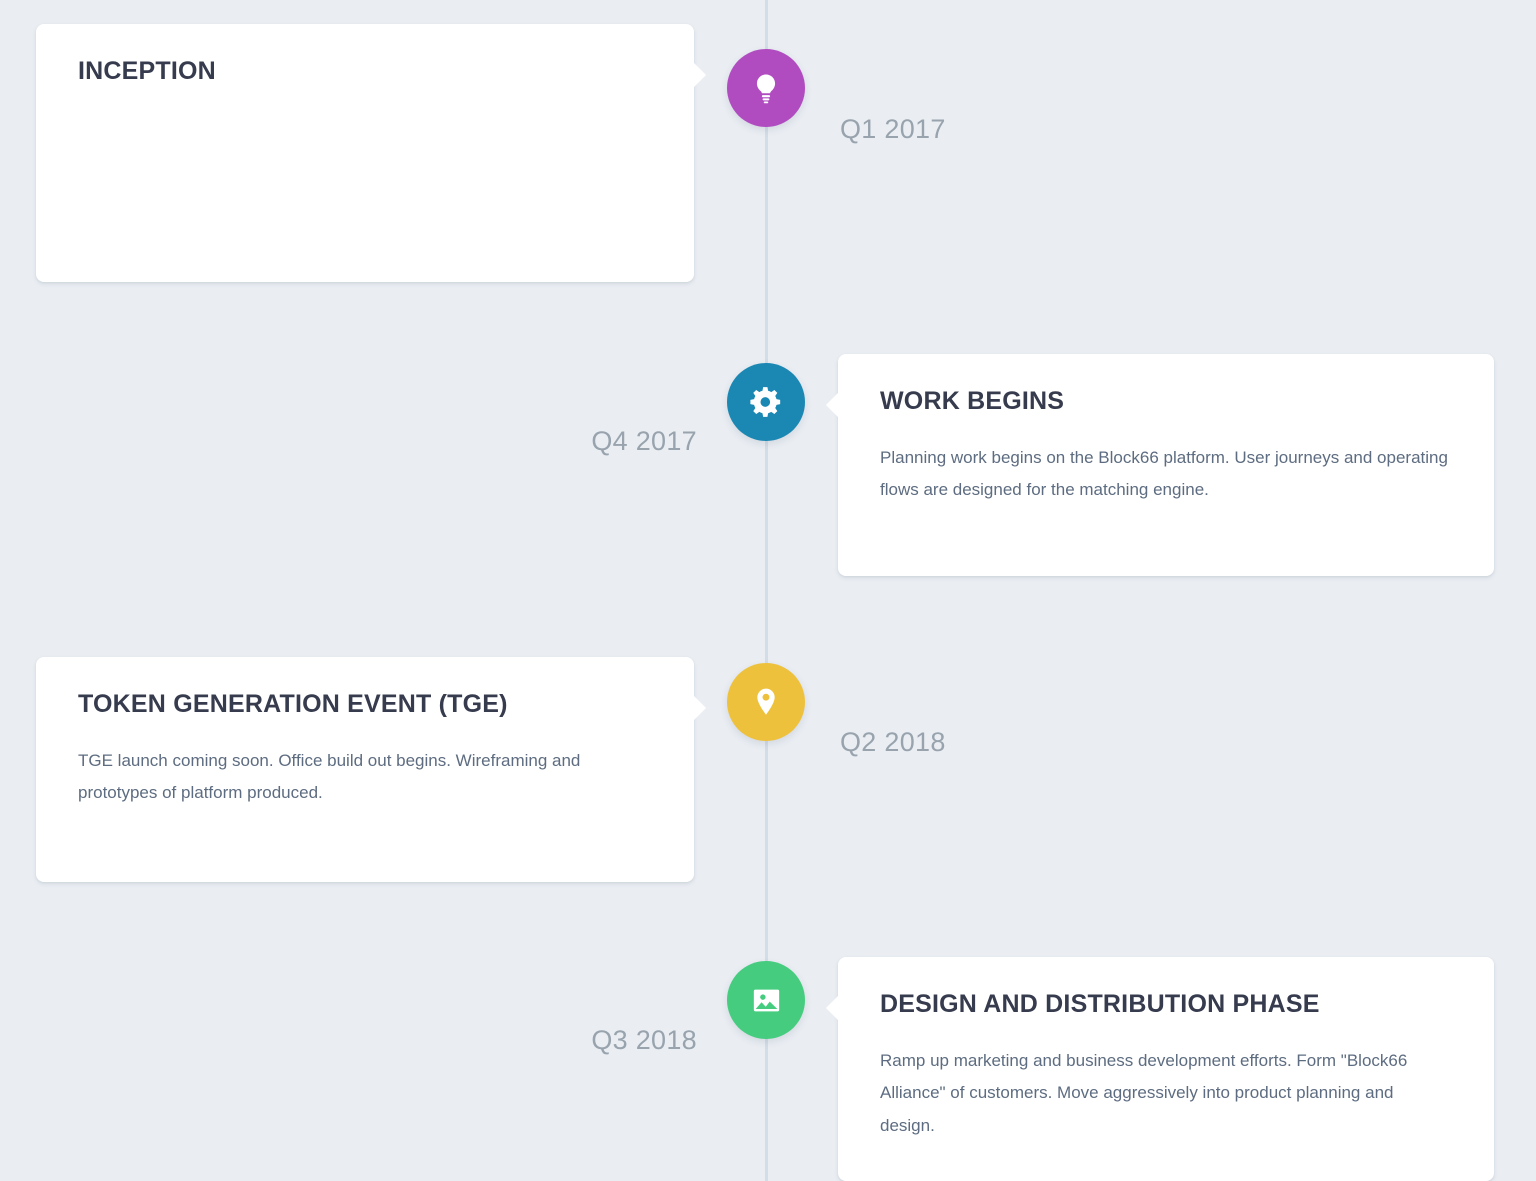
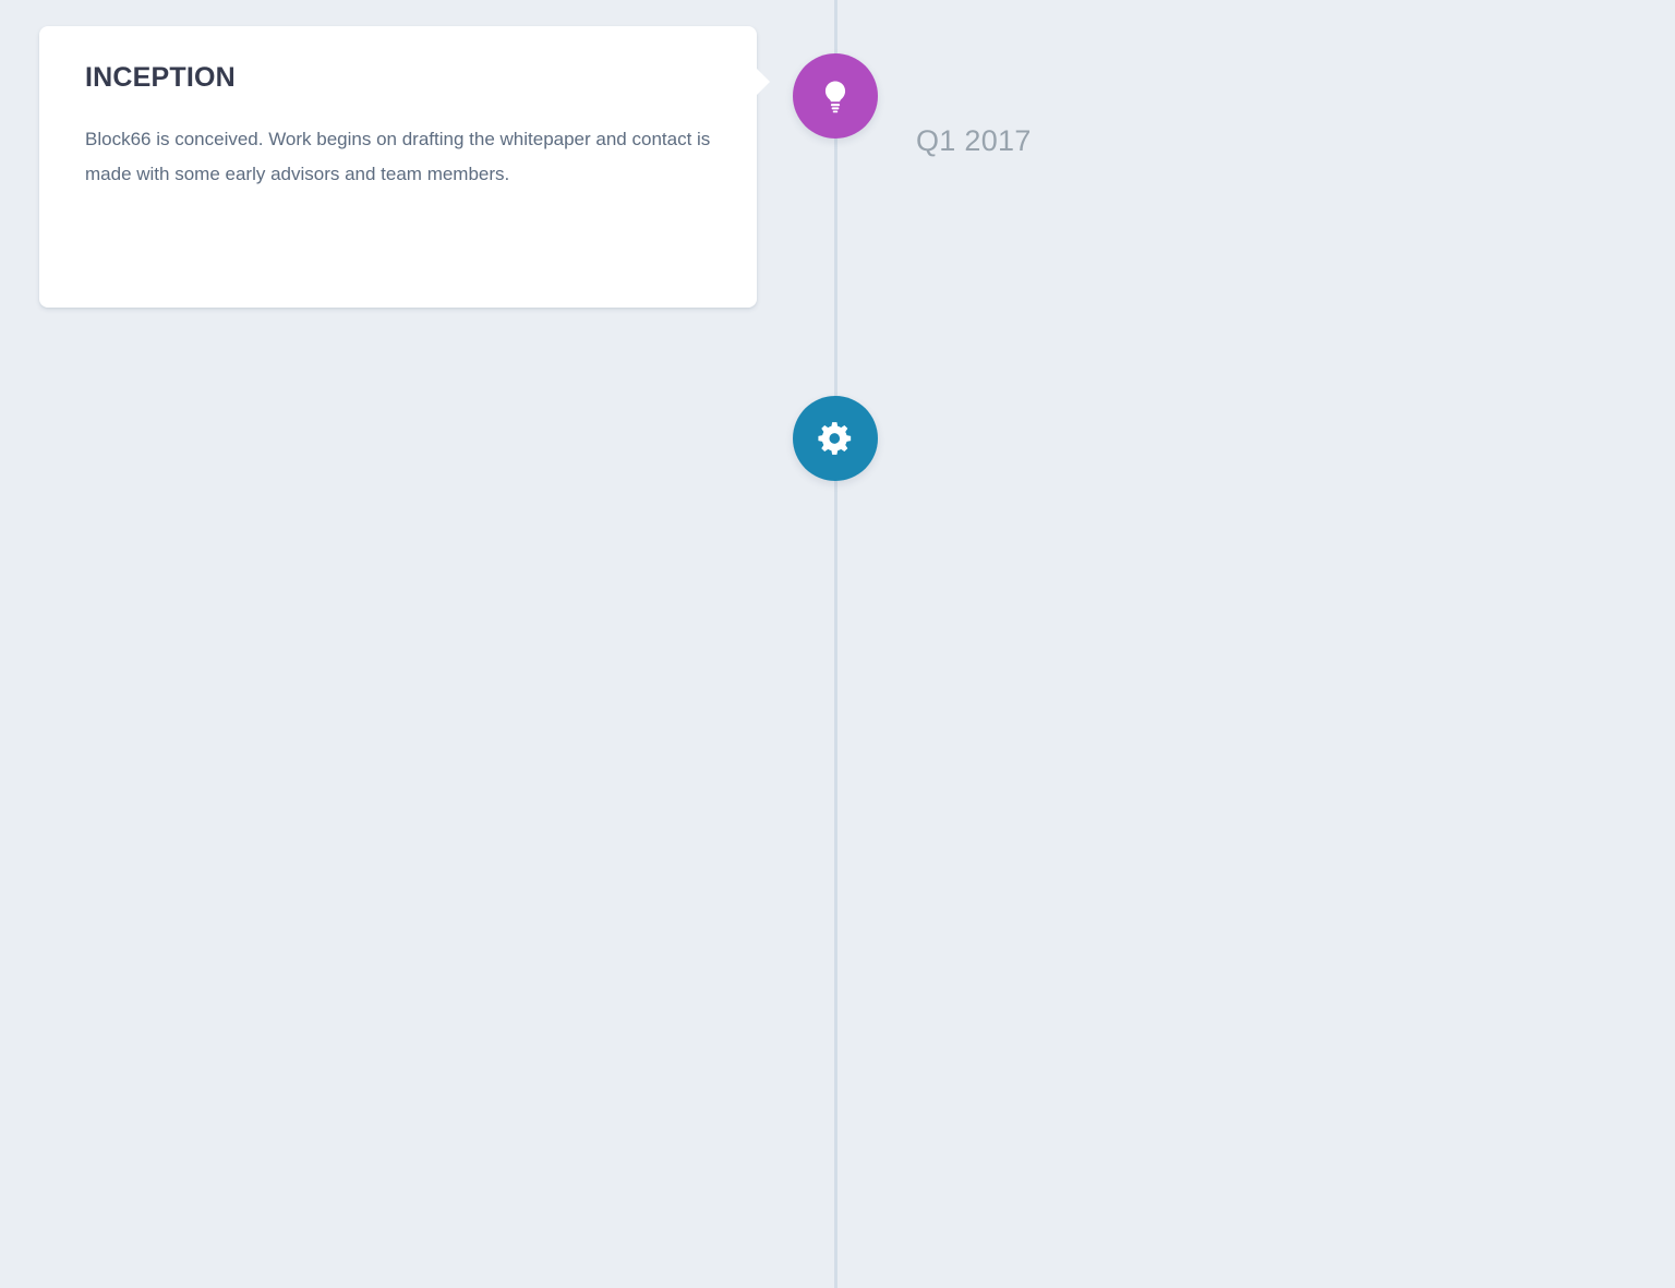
  INCEPTION
+ Block66 is conceived. Work begins on drafting the whitepaper and contact is made with some early advisors and team members.
  Q1 2017
- WORK BEGINS
- Planning work begins on the Block66 platform. User journeys and operating flows are designed for the matching engine.
- Q4 2017
- TOKEN GENERATION EVENT (TGE)
- TGE launch coming soon. Office build out begins. Wireframing and prototypes of platform produced.
- Q2 2018
- DESIGN AND DISTRIBUTION PHASE
- Ramp up marketing and business development efforts. Form "Block66 Alliance" of customers. Move aggressively into product planning and design.
- Q3 2018
